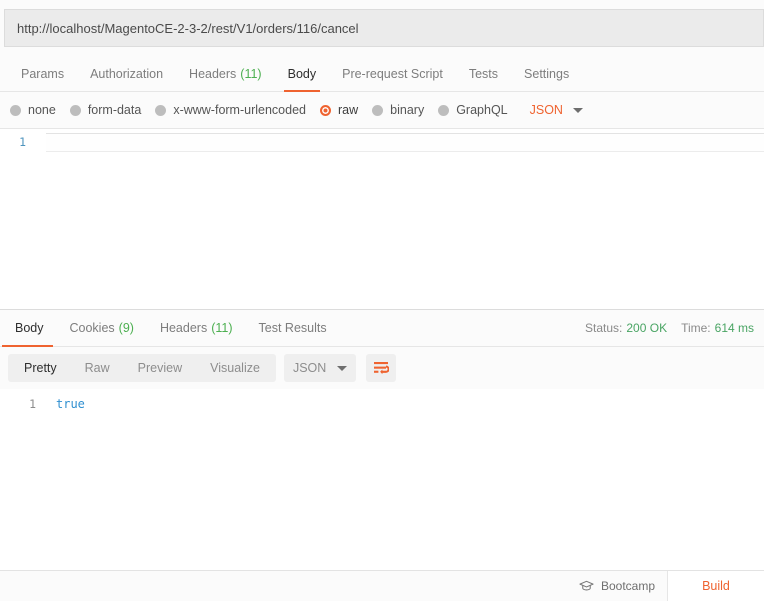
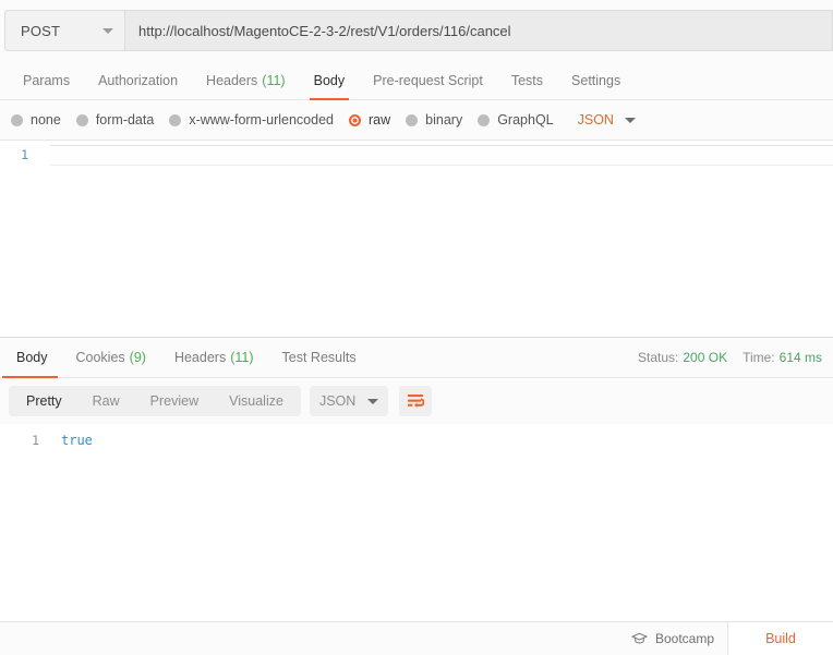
+ POST
  http://localhost/MagentoCE-2-3-2/rest/V1/orders/116/cancel
  Params
  Authorization
  Headers
  (11)
  Body
  Pre-request Script
  Tests
  Settings
  none
  form-data
  x-www-form-urlencoded
  raw
  binary
  GraphQL
  JSON
  1
  Body
  Cookies
  (9)
  Headers
  (11)
  Test Results
  Status:
  200 OK
  Time:
  614 ms
  Pretty
  Raw
  Preview
  Visualize
  JSON
  1
  true
  Bootcamp
  Build
